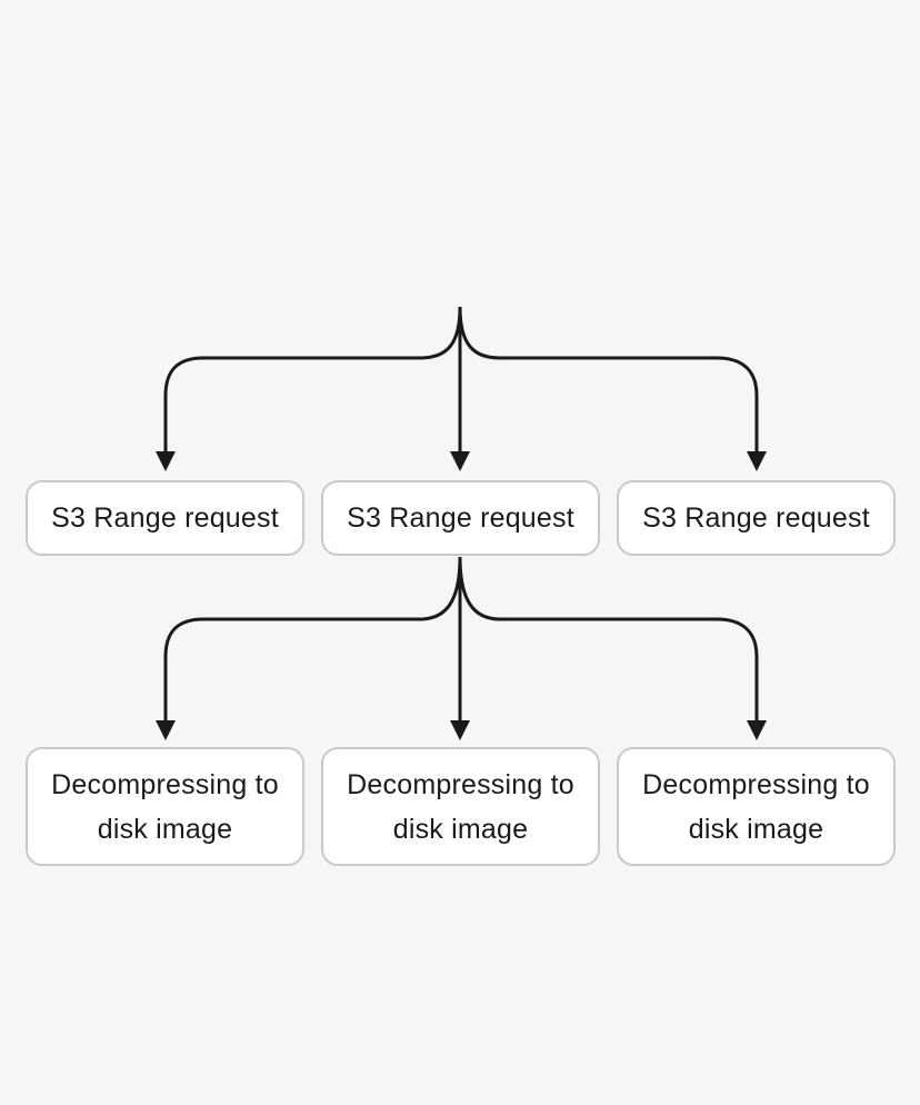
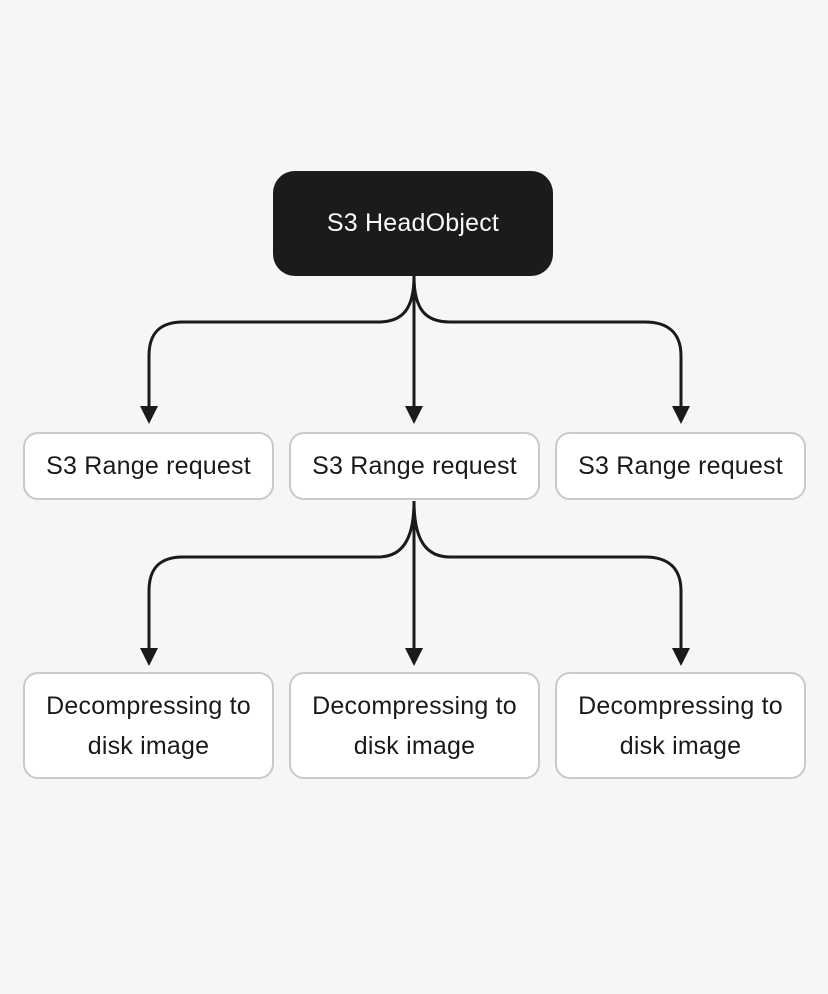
+ S3 HeadObject
  S3 Range request
  S3 Range request
  S3 Range request
  Decompressing to disk image
  Decompressing to disk image
  Decompressing to disk image
